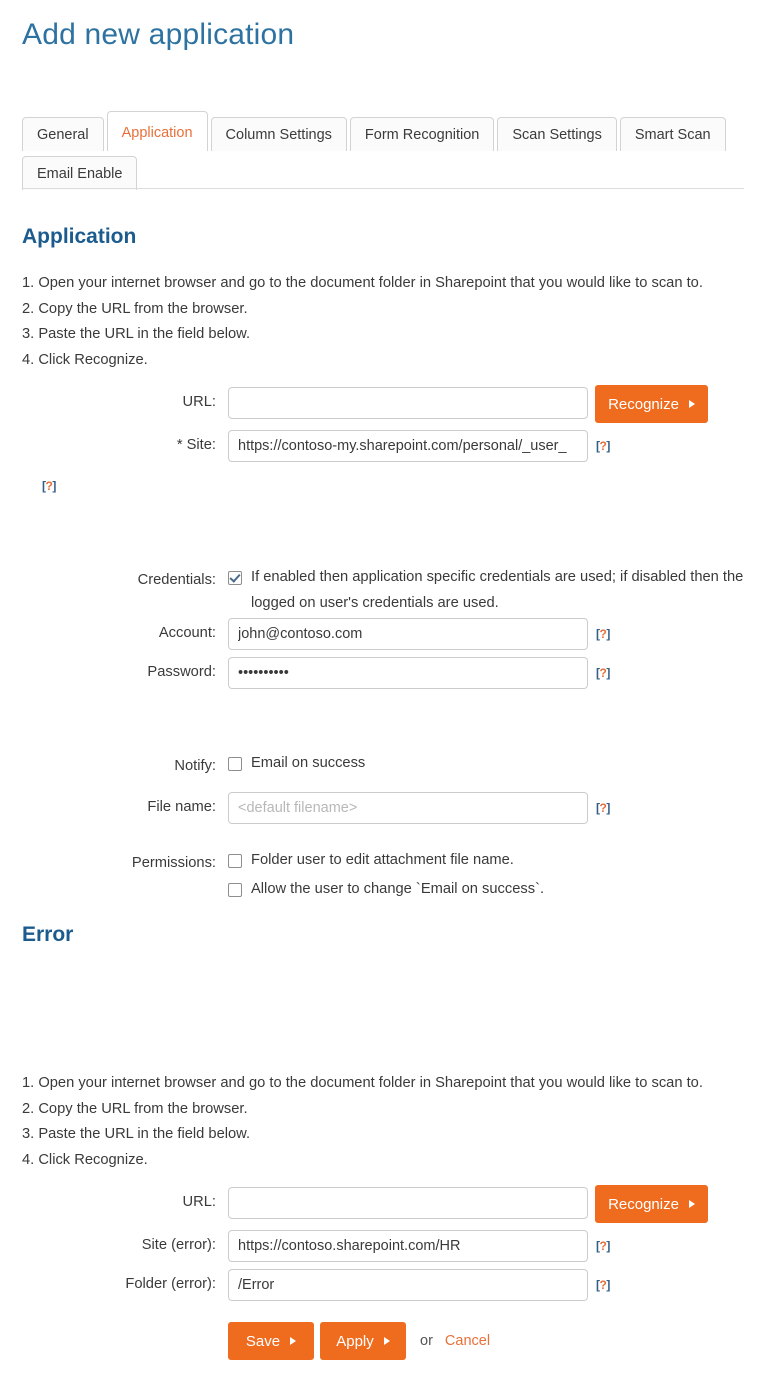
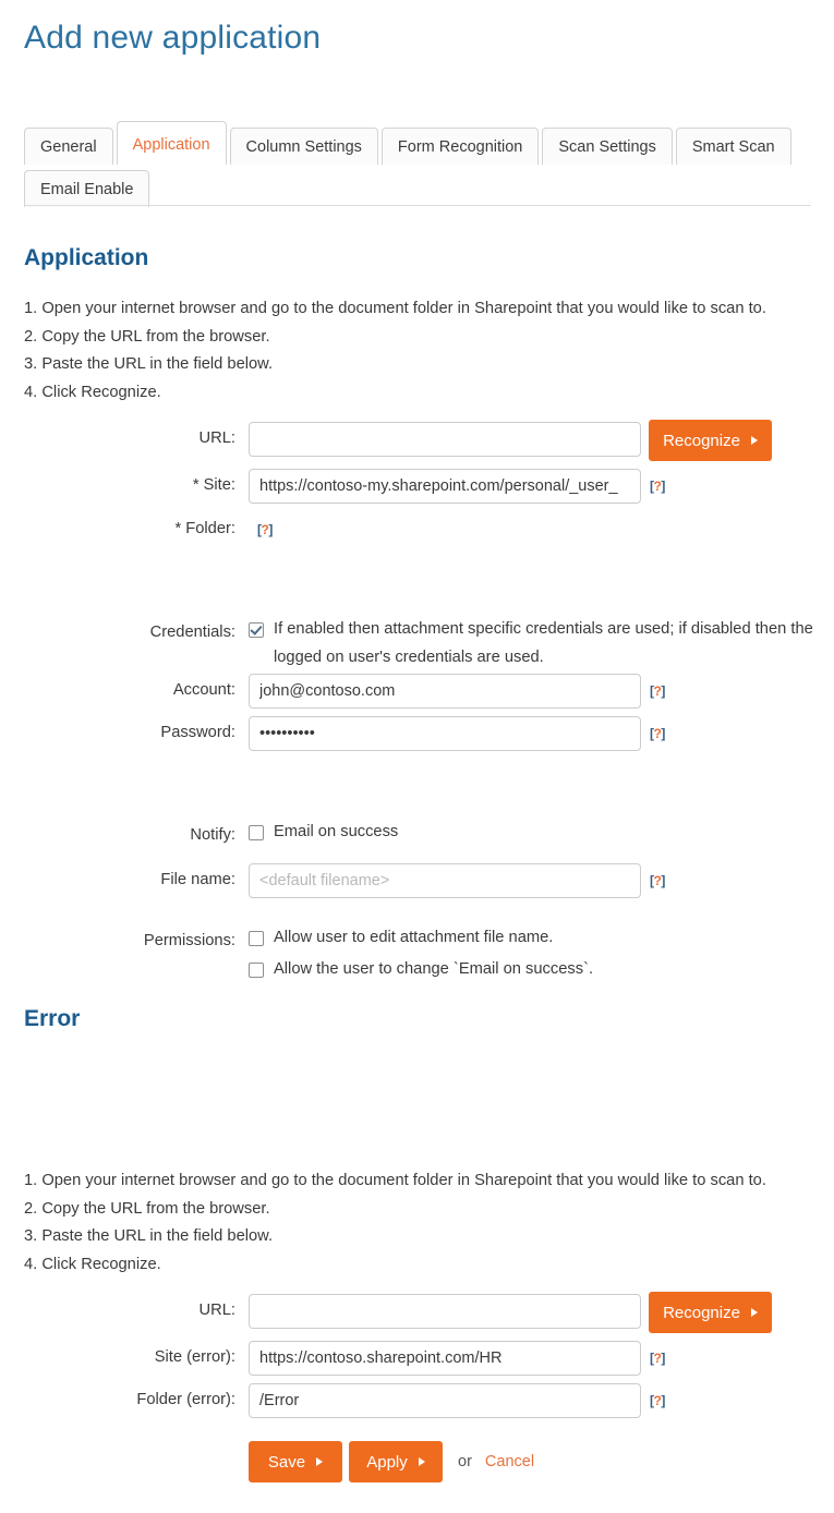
  Add new application
  General
  Application
  Column Settings
  Form Recognition
  Scan Settings
  Smart Scan
  Email Enable
  Application
  1. Open your internet browser and go to the document folder in Sharepoint that you would like to scan to.
  2. Copy the URL from the browser.
  3. Paste the URL in the field below.
  4. Click Recognize.
  URL:
  Recognize
  * Site:
  https://contoso-my.sharepoint.com/personal/_user_
  [?]
+ * Folder:
  [?]
  Credentials:
- If enabled then application specific credentials are used; if disabled then the logged on user's credentials are used.
+ If enabled then attachment specific credentials are used; if disabled then the logged on user's credentials are used.
  Account:
  john@contoso.com
  [?]
  Password:
  ••••••••••
  [?]
  Notify:
  Email on success
  File name:
  <default filename>
  [?]
  Permissions:
- Folder user to edit attachment file name.
+ Allow user to edit attachment file name.
  Allow the user to change `Email on success`.
  Error
  1. Open your internet browser and go to the document folder in Sharepoint that you would like to scan to.
  2. Copy the URL from the browser.
  3. Paste the URL in the field below.
  4. Click Recognize.
  URL:
  Recognize
  Site (error):
  https://contoso.sharepoint.com/HR
  [?]
  Folder (error):
  /Error
  [?]
  Save
  Apply
  or
  Cancel
